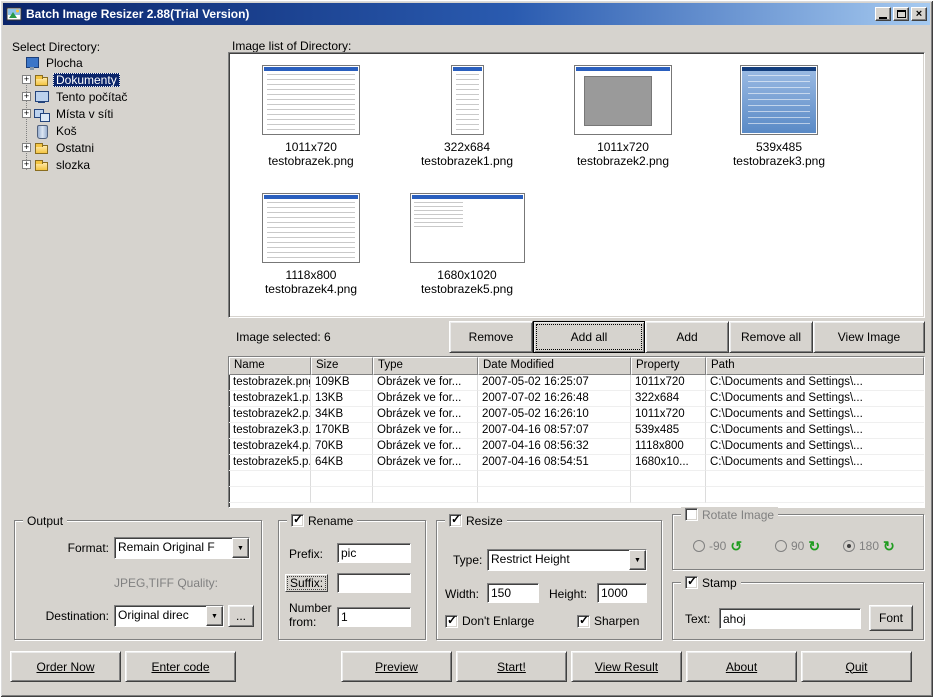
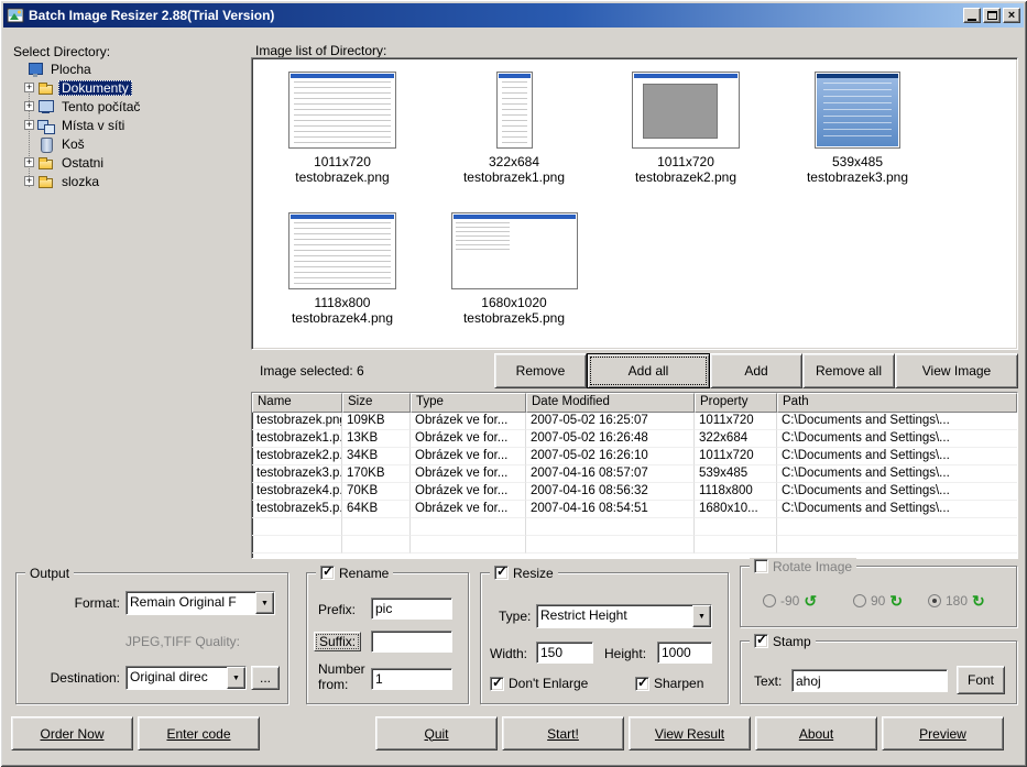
  Batch Image Resizer 2.88(Trial Version)
  ×
  Select Directory:
  Image list of Directory:
  Plocha
  +
  Dokumenty
  +
  Tento počítač
  +
  Místa v síti
  Koš
  +
  Ostatni
  +
  slozka
  1011x720
  testobrazek.png
  322x684
  testobrazek1.png
  1011x720
  testobrazek2.png
  539x485
  testobrazek3.png
  1118x800
  testobrazek4.png
  1680x1020
  testobrazek5.png
  Image selected: 6
  Remove
  Add all
  Add
  Remove all
  View Image
  Name
  Size
  Type
  Date Modified
  Property
  Path
  testobrazek.pn
  109KB
  Obrázek ve for...
  2007-05-02 16:25:07
  1011x720
  C:\Documents and Settings\...
  testobrazek1.p.
  13KB
  Obrázek ve for...
- 2007-07-02 16:26:48
+ 2007-05-02 16:26:48
  322x684
  C:\Documents and Settings\...
  testobrazek2.p.
  34KB
  Obrázek ve for...
  2007-05-02 16:26:10
  1011x720
  C:\Documents and Settings\...
  testobrazek3.p.
  170KB
  Obrázek ve for...
  2007-04-16 08:57:07
  539x485
  C:\Documents and Settings\...
  testobrazek4.p.
  70KB
  Obrázek ve for...
  2007-04-16 08:56:32
  1118x800
  C:\Documents and Settings\...
  testobrazek5.p.
  64KB
  Obrázek ve for...
  2007-04-16 08:54:51
  1680x10...
  C:\Documents and Settings\...
  Output
  Format:
  Remain Original F
  JPEG,TIFF Quality:
  Destination:
  Original direc
  ...
  Rename
  Prefix:
  pic
  Suffix:
  Number from:
  1
  Resize
  Type:
  Restrict Height
  Width:
  150
  Height:
  1000
  Don't Enlarge
  Sharpen
  Rotate Image
  -90
  ↺
  90
  ↻
  180
  ↻
  Stamp
  Text:
  ahoj
  Font
  Order Now
  Enter code
- Preview
+ Quit
  Start!
  View Result
  About
- Quit
+ Preview
